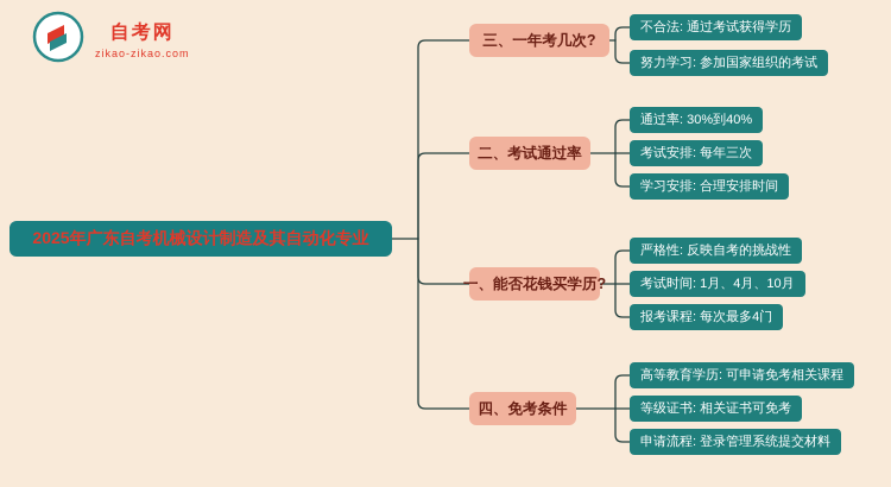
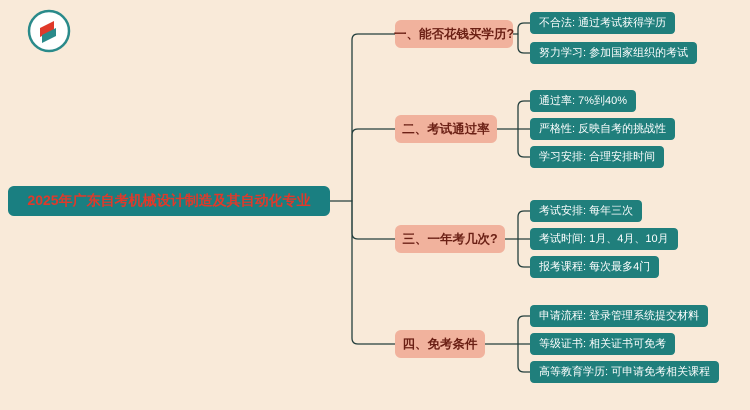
- 自考网
- zikao-zikao.com
  2025年广东自考机械设计制造及其自动化专业
- 三、一年考几次?
+ 一、能否花钱买学历?
  不合法: 通过考试获得学历
  努力学习: 参加国家组织的考试
  二、考试通过率
- 通过率: 30%到40%
+ 通过率: 7%到40%
- 考试安排: 每年三次
+ 严格性: 反映自考的挑战性
  学习安排: 合理安排时间
- 一、能否花钱买学历?
+ 三、一年考几次?
- 严格性: 反映自考的挑战性
+ 考试安排: 每年三次
  考试时间: 1月、4月、10月
  报考课程: 每次最多4门
  四、免考条件
- 高等教育学历: 可申请免考相关课程
+ 申请流程: 登录管理系统提交材料
  等级证书: 相关证书可免考
- 申请流程: 登录管理系统提交材料
+ 高等教育学历: 可申请免考相关课程
